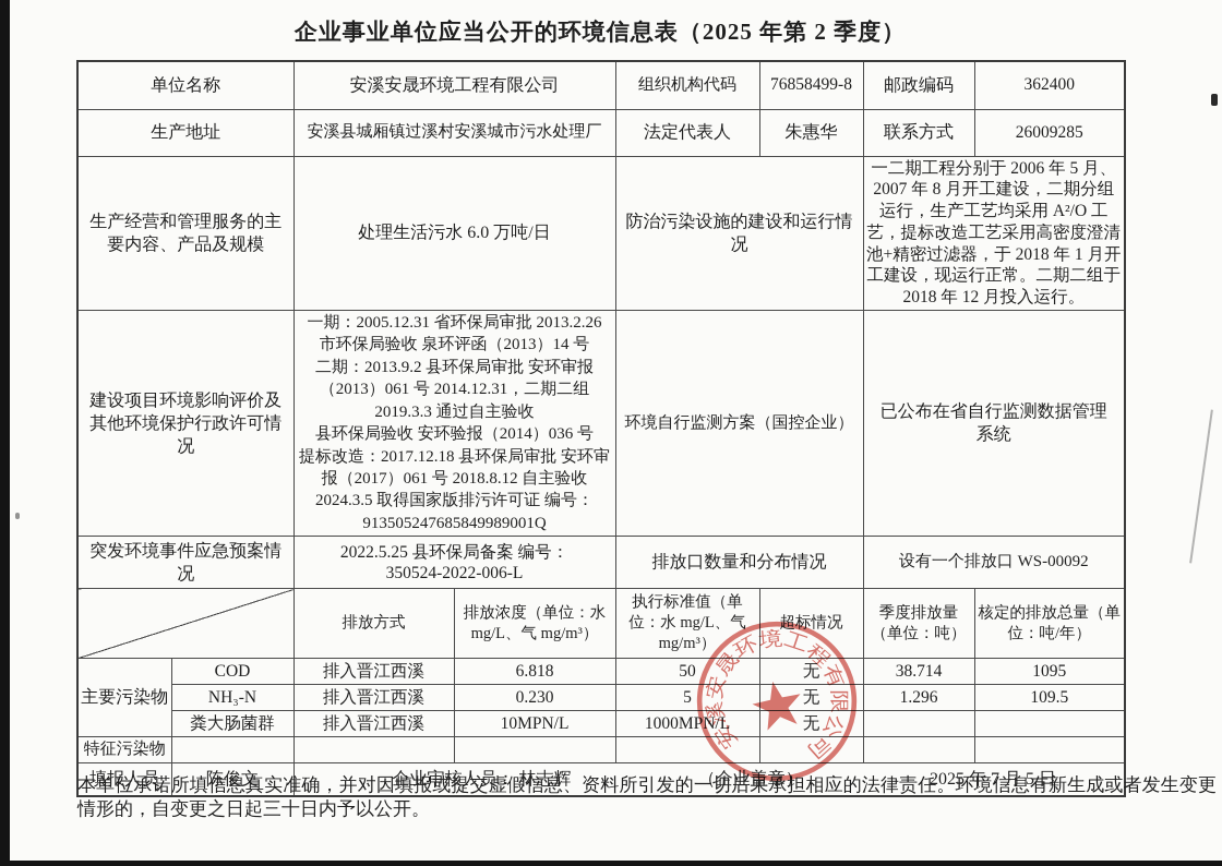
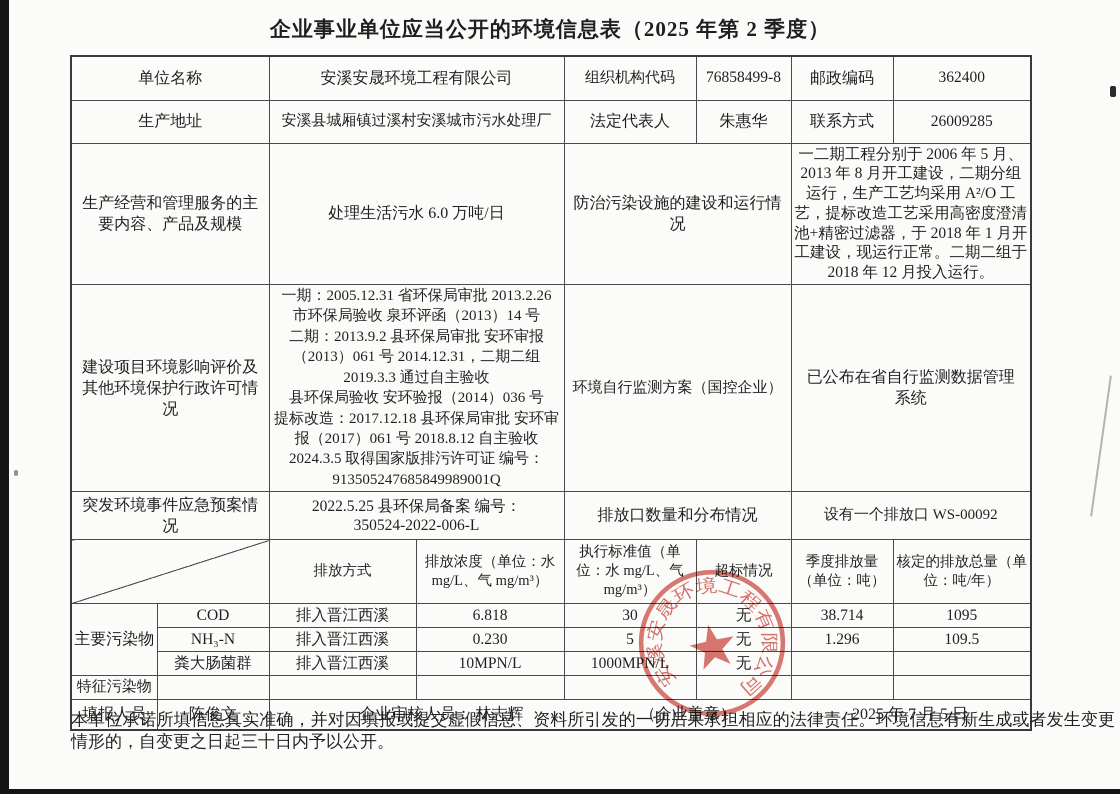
  企业事业单位应当公开的环境信息表（2025 年第 2 季度）
  单位名称	安溪安晟环境工程有限公司	组织机构代码	76858499-8	邮政编码	362400
  生产地址	安溪县城厢镇过溪村安溪城市污水处理厂	法定代表人	朱惠华	联系方式	26009285
- 生产经营和管理服务的主要内容、产品及规模	处理生活污水 6.0 万吨/日	防治污染设施的建设和运行情况	一二期工程分别于 2006 年 5 月、2007 年 8 月开工建设，二期分组运行，生产工艺均采用 A²/O 工艺，提标改造工艺采用高密度澄清池+精密过滤器，于 2018 年 1 月开工建设，现运行正常。二期二组于 2018 年 12 月投入运行。
+ 生产经营和管理服务的主要内容、产品及规模	处理生活污水 6.0 万吨/日	防治污染设施的建设和运行情况	一二期工程分别于 2006 年 5 月、2013 年 8 月开工建设，二期分组运行，生产工艺均采用 A²/O 工艺，提标改造工艺采用高密度澄清池+精密过滤器，于 2018 年 1 月开工建设，现运行正常。二期二组于 2018 年 12 月投入运行。
  建设项目环境影响评价及其他环境保护行政许可情况	一期：2005.12.31 省环保局审批 2013.2.26 市环保局验收 泉环评函（2013）14 号 二期：2013.9.2 县环保局审批 安环审报 （2013）061 号 2014.12.31，二期二组 2019.3.3 通过自主验收 县环保局验收 安环验报（2014）036 号 提标改造：2017.12.18 县环保局审批 安环审 报（2017）061 号 2018.8.12 自主验收 2024.3.5 取得国家版排污许可证 编号： 913505247685849989001Q	环境自行监测方案（国控企业）	已公布在省自行监测数据管理系统
  突发环境事件应急预案情况	2022.5.25 县环保局备案 编号： 350524-2022-006-L	排放口数量和分布情况	设有一个排放口 WS-00092
  	排放方式	排放浓度（单位：水 mg/L、气 mg/m³）	执行标准值（单位：水 mg/L、气 mg/m³）	超标情况	季度排放量（单位：吨）	核定的排放总量（单位：吨/年）
- 主要污染物	COD	排入晋江西溪	6.818	50	无	38.714	1095
+ 主要污染物	COD	排入晋江西溪	6.818	30	无	38.714	1095
  NH₃-N	排入晋江西溪	0.230	5	无	1.296	109.5
  粪大肠菌群	排入晋江西溪	10MPN/L	1000MPN/L	无
  特征污染物
  填报人员	陈俊文	企业审核人员： 林志辉 （企业盖章） 2025 年 7 月 5 日
  本单位承诺所填信息真实准确，并对因填报或提交虚假信息、资料所引发的一切后果承担相应的法律责任。环境信息有新生成或者发生变更情形的，自变更之日起三十日内予以公开。
